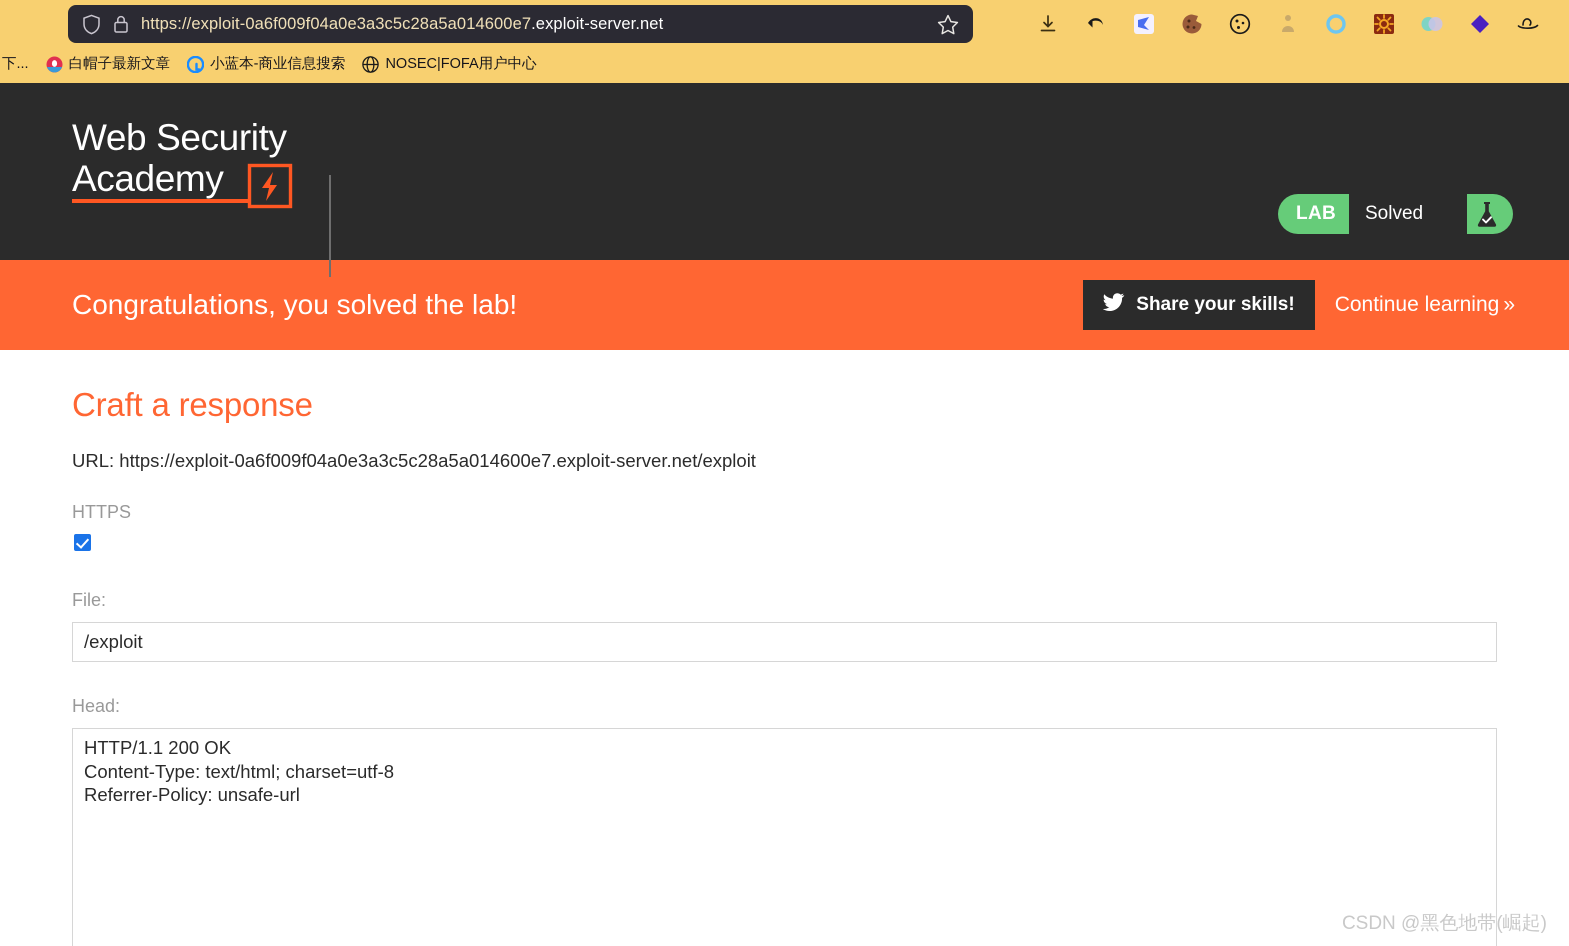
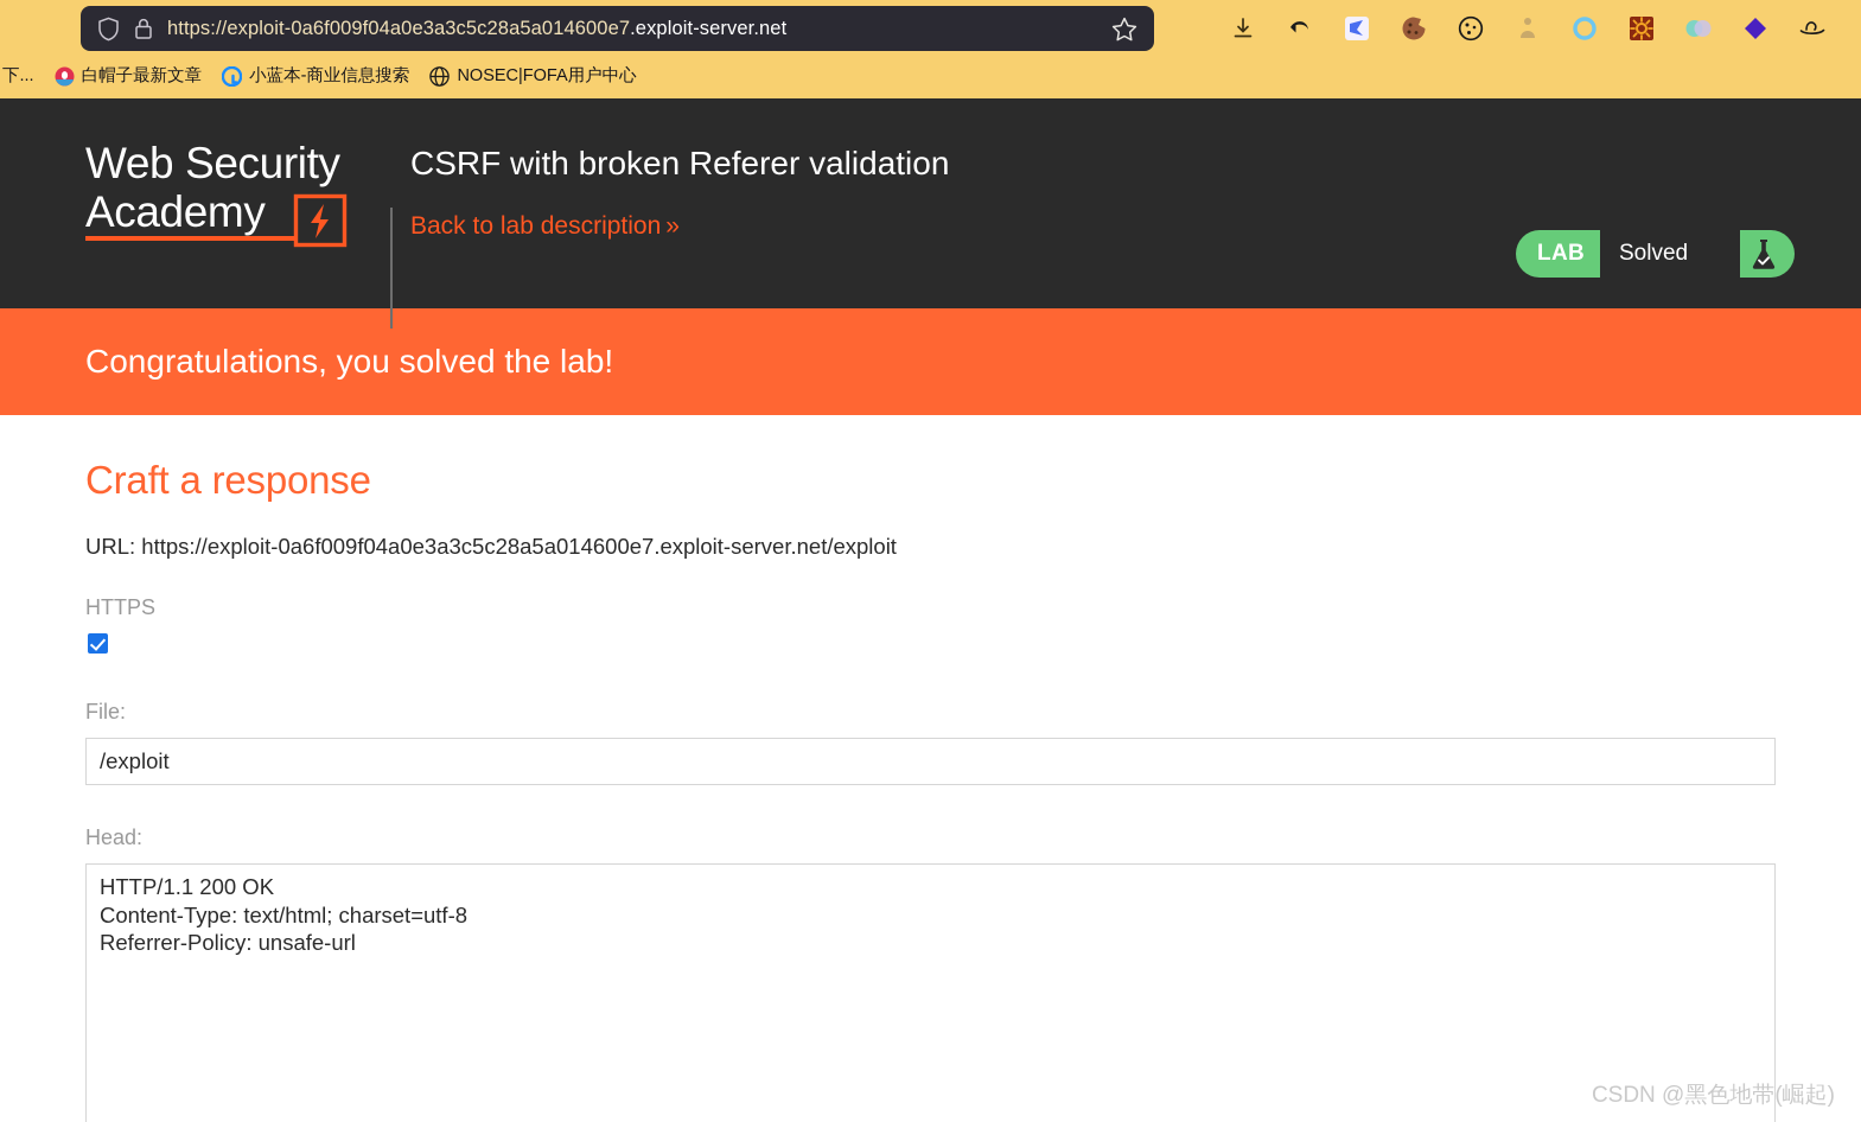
  https://exploit-0a6f009f04a0e3a3c5c28a5a014600e7.exploit-server.net
  下...
  白帽子最新文章
  小蓝本-商业信息搜索
  NOSEC|FOFA用户中心
  Web Security
  Academy
+ CSRF with broken Referer validation
+ Back to lab description »
  LAB
  Solved
  Congratulations, you solved the lab!
- Share your skills!
- Continue learning »
  Craft a response
  URL: https://exploit-0a6f009f04a0e3a3c5c28a5a014600e7.exploit-server.net/exploit
  HTTPS
  File:
  /exploit
  Head:
  HTTP/1.1 200 OK
  Content-Type: text/html; charset=utf-8
  Referrer-Policy: unsafe-url
  CSDN @黑色地带(崛起)
